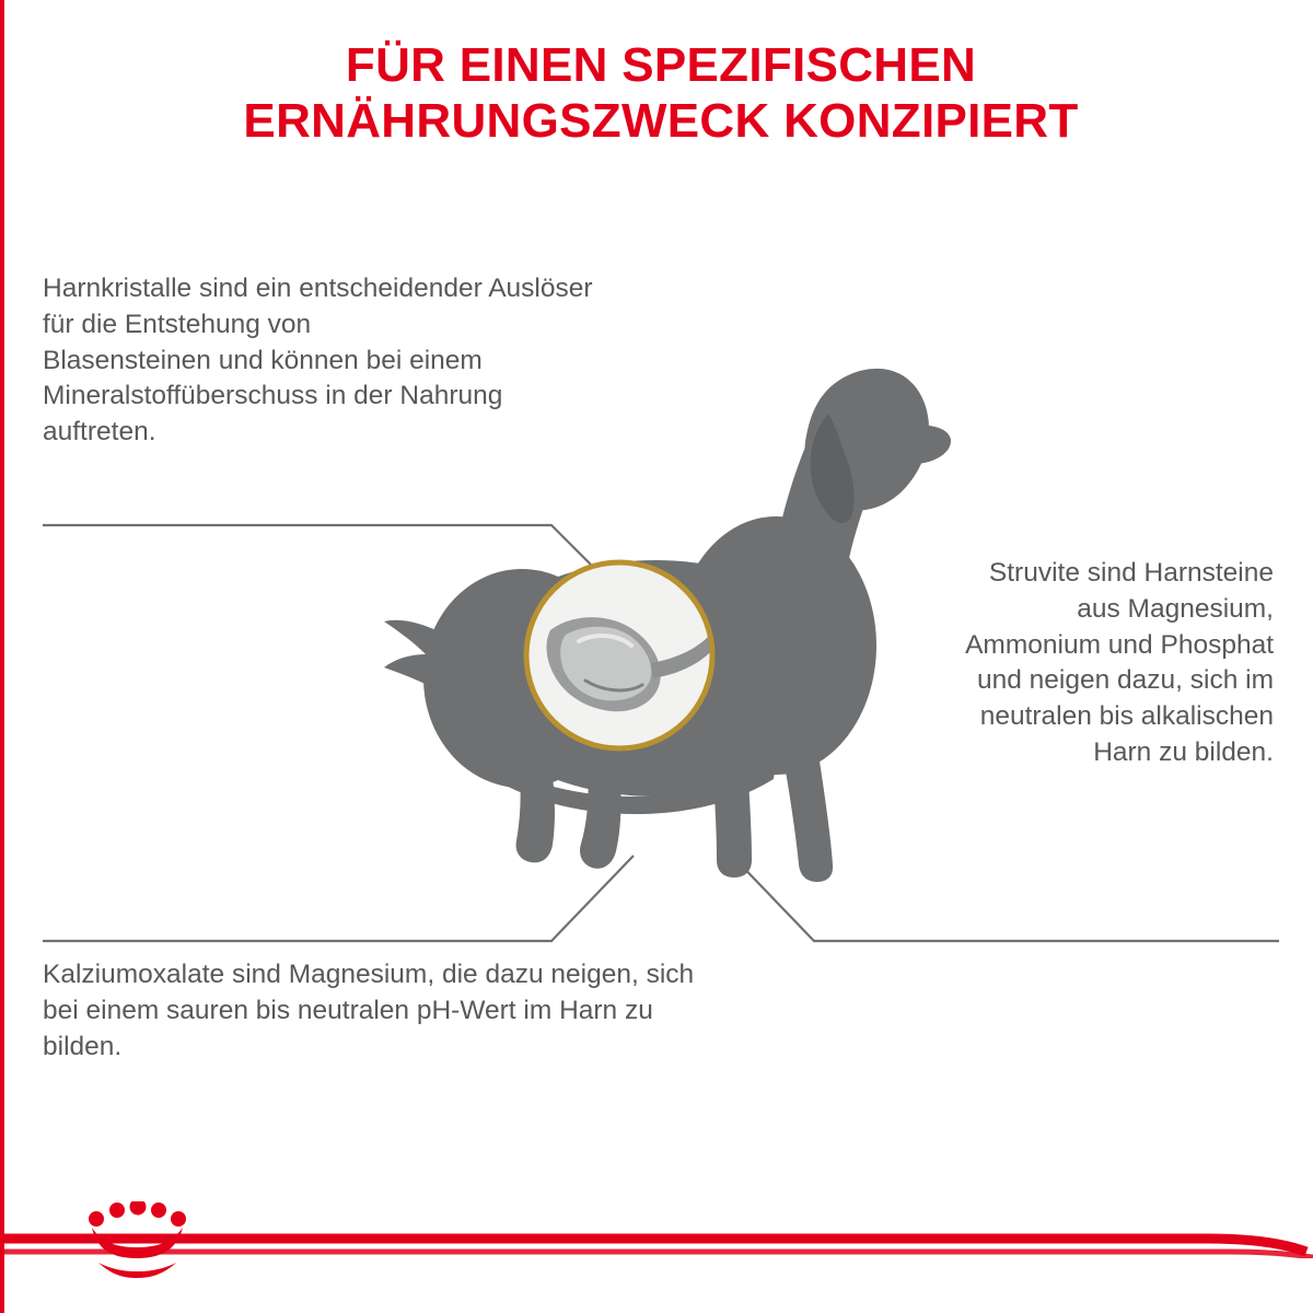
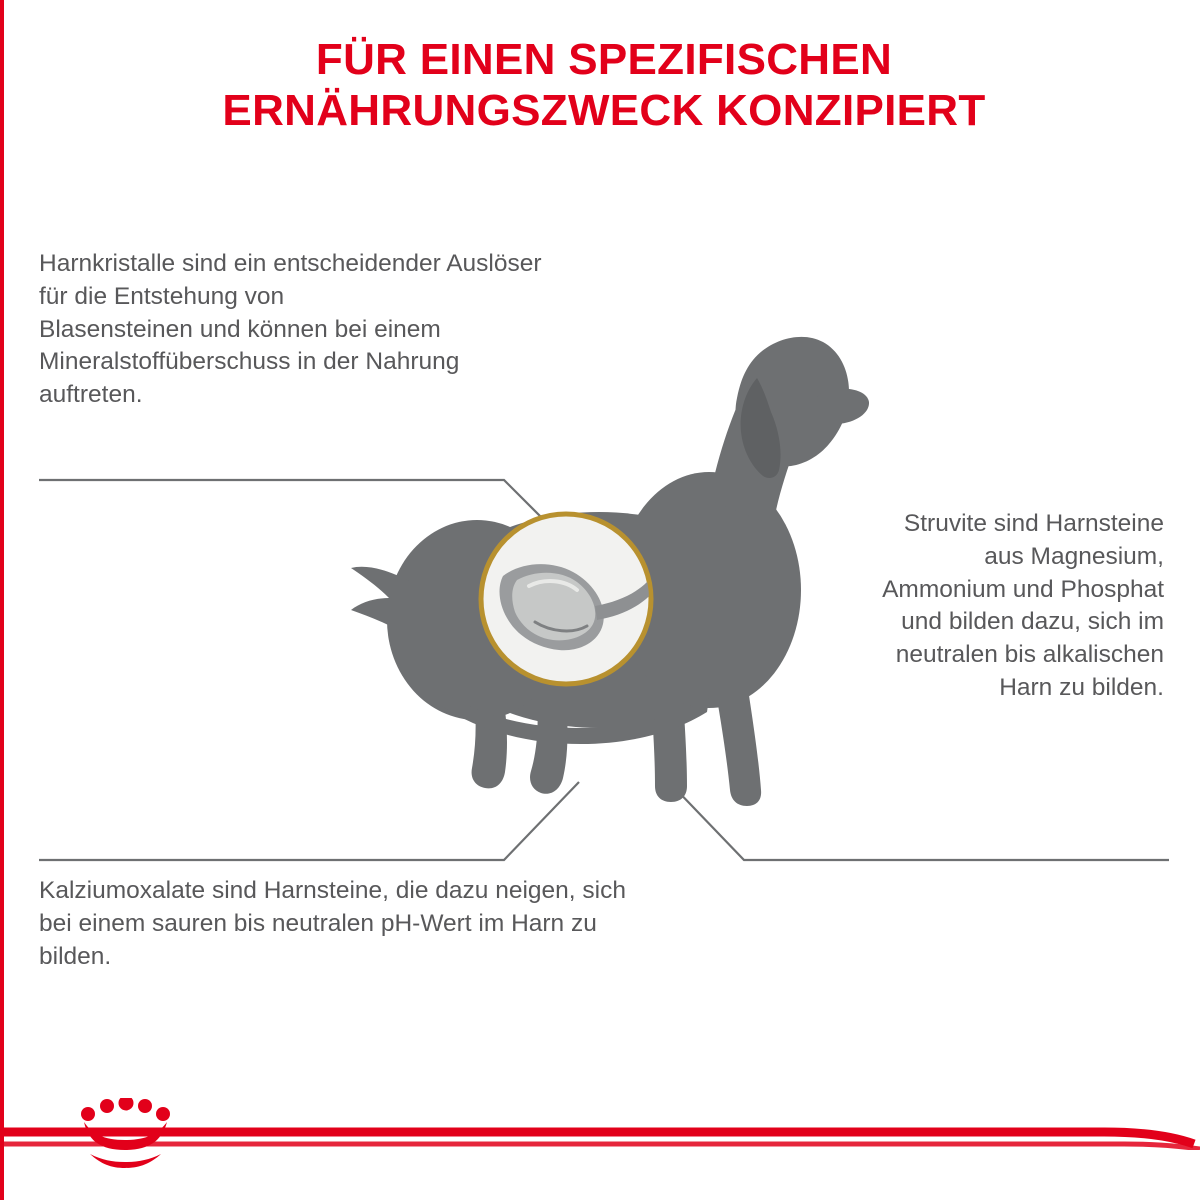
  FÜR EINEN SPEZIFISCHEN
  ERNÄHRUNGSZWECK KONZIPIERT
  Harnkristalle sind ein entscheidender Auslöser
  für die Entstehung von
  Blasensteinen und können bei einem
  Mineralstoffüberschuss in der Nahrung
  auftreten.
- Struvite sind Harnsteine aus Magnesium, Ammonium und Phosphat und neigen dazu, sich im neutralen bis alkalischen Harn zu bilden.
+ Struvite sind Harnsteine aus Magnesium, Ammonium und Phosphat und bilden dazu, sich im neutralen bis alkalischen Harn zu bilden.
- Kalziumoxalate sind Magnesium, die dazu neigen, sich bei einem sauren bis neutralen pH-Wert im Harn zu bilden.
+ Kalziumoxalate sind Harnsteine, die dazu neigen, sich bei einem sauren bis neutralen pH-Wert im Harn zu bilden.
